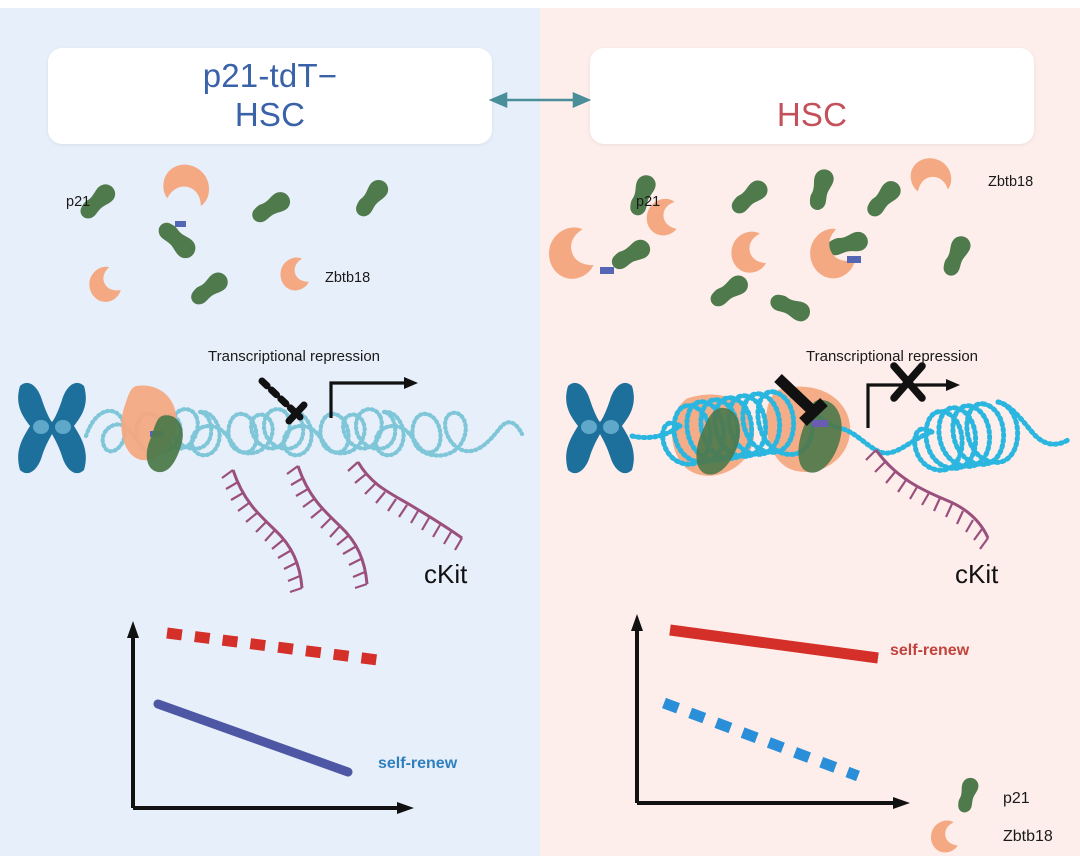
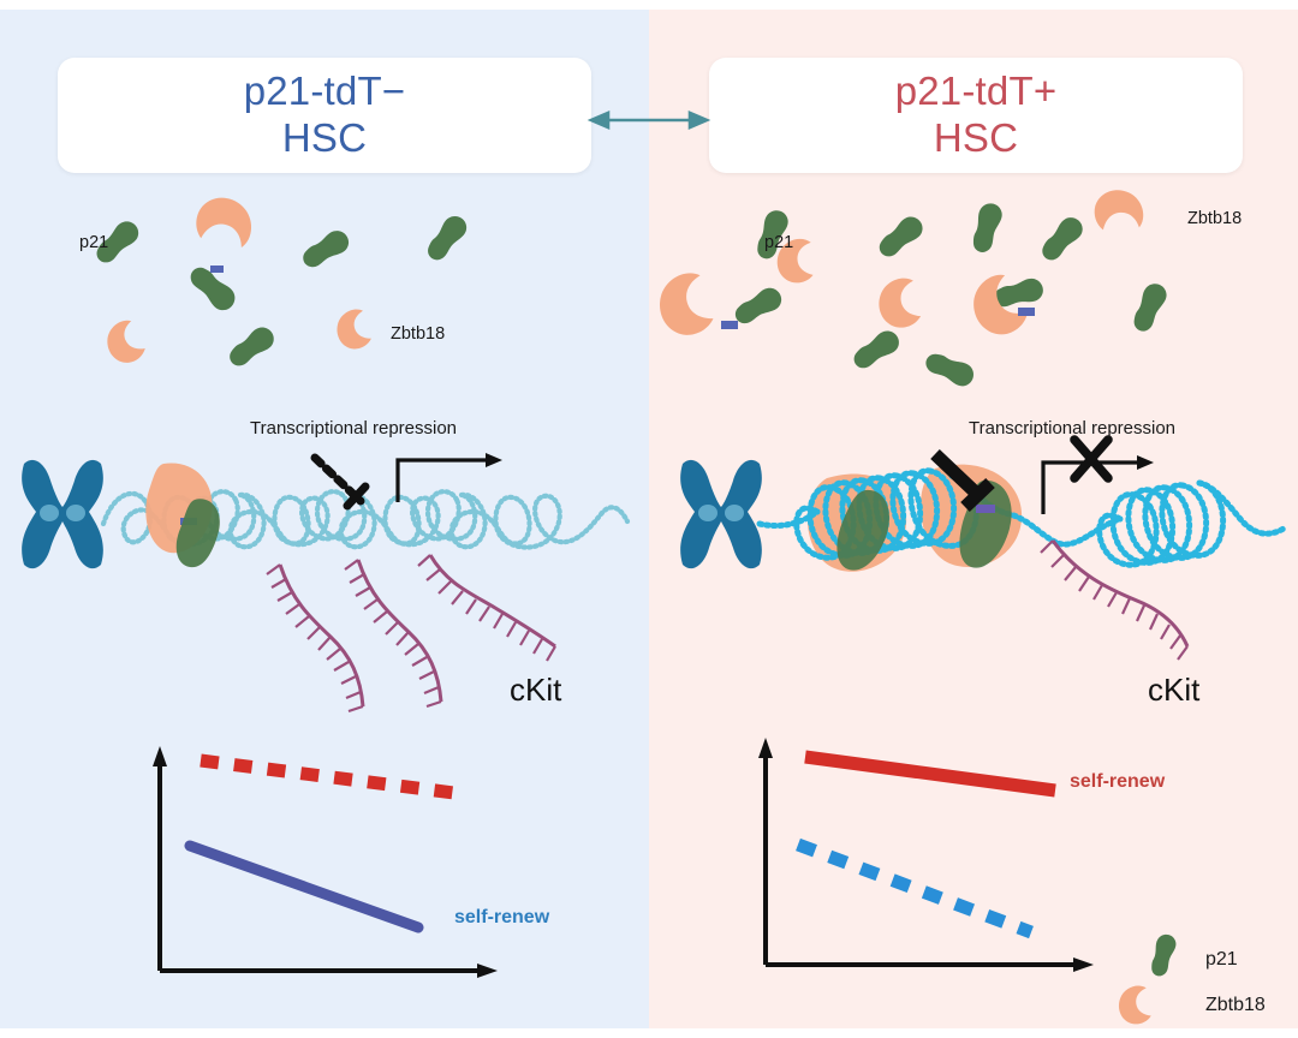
  p21-tdT−
  HSC
  p21
  Zbtb18
  Transcriptional repression
  cKit
  self-renew
+ p21-tdT+
  HSC
  p21
  Zbtb18
  Transcriptional repression
  cKit
  self-renew
  p21
  Zbtb18
